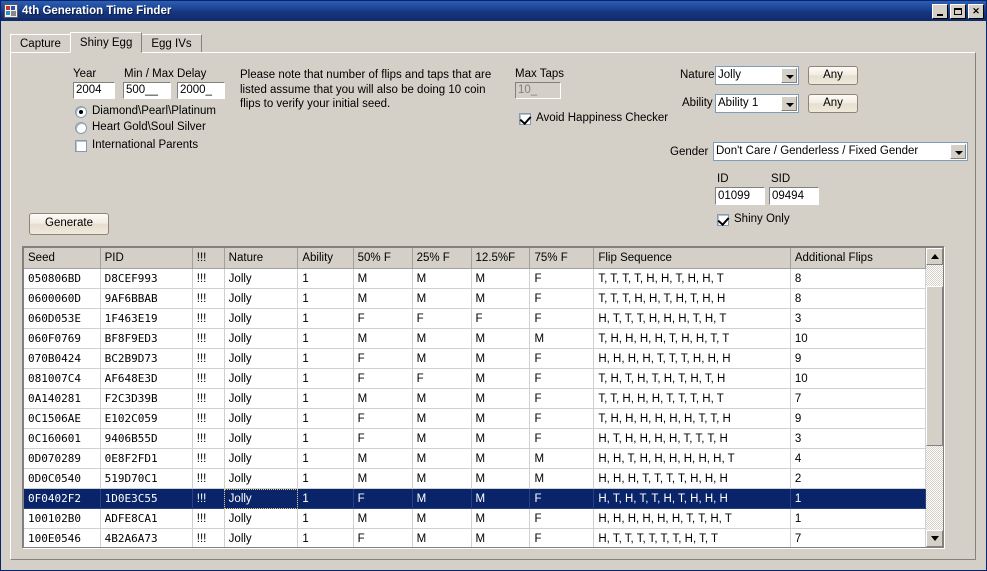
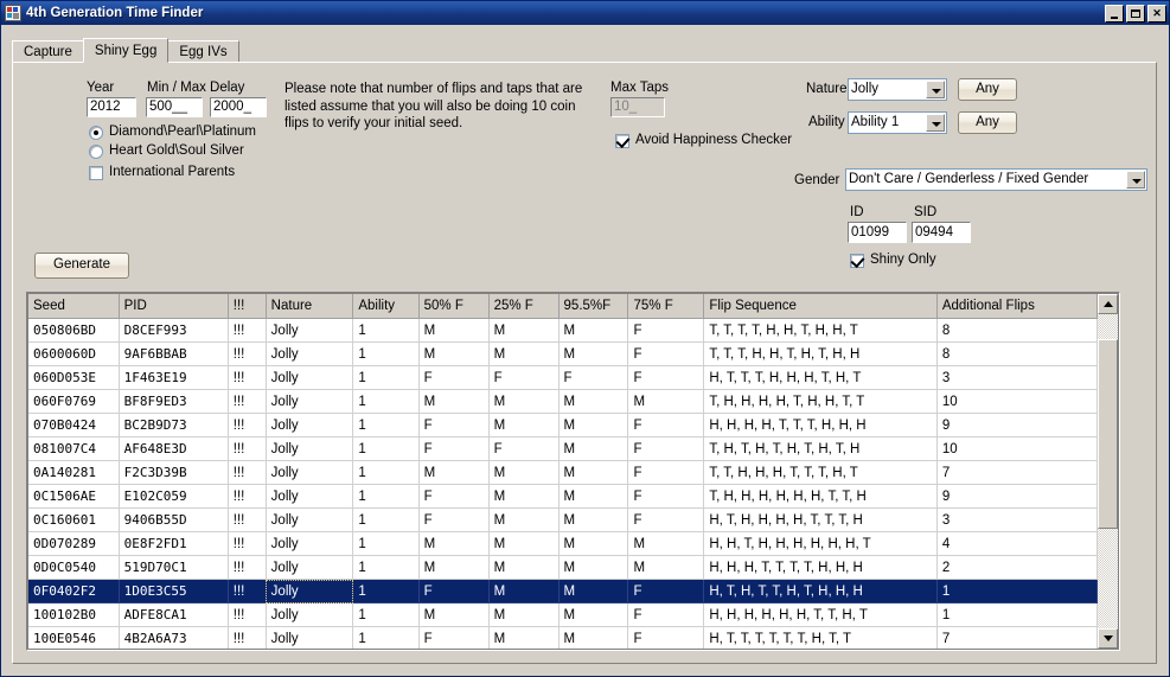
  4th Generation Time Finder
  ✕
  Capture
  Shiny Egg
  Egg IVs
  Year
  Min / Max Delay
- 2004
+ 2012
  500__
  2000_
  Diamond\Pearl\Platinum
  Heart Gold\Soul Silver
  International Parents
  Please note that number of flips and taps that are listed assume that you will also be doing 10 coin flips to verify your initial seed.
  Max Taps
  10_
  Avoid Happiness Checker
  Nature
  Jolly
  Any
  Ability
  Ability 1
  Any
  Gender
  Don't Care / Genderless / Fixed Gender
  ID
  SID
  01099
  09494
  Shiny Only
  Generate
- Seed	PID	!!!	Nature	Ability	50% F	25% F	12.5%F	75% F	Flip Sequence	Additional Flips
+ Seed	PID	!!!	Nature	Ability	50% F	25% F	95.5%F	75% F	Flip Sequence	Additional Flips
  050806BD	D8CEF993	!!!	Jolly	1	M	M	M	F	T, T, T, T, H, H, T, H, H, T	8
  0600060D	9AF6BBAB	!!!	Jolly	1	M	M	M	F	T, T, T, H, H, T, H, T, H, H	8
  060D053E	1F463E19	!!!	Jolly	1	F	F	F	F	H, T, T, T, H, H, H, T, H, T	3
  060F0769	BF8F9ED3	!!!	Jolly	1	M	M	M	M	T, H, H, H, H, T, H, H, T, T	10
  070B0424	BC2B9D73	!!!	Jolly	1	F	M	M	F	H, H, H, H, T, T, T, H, H, H	9
  081007C4	AF648E3D	!!!	Jolly	1	F	F	M	F	T, H, T, H, T, H, T, H, T, H	10
  0A140281	F2C3D39B	!!!	Jolly	1	M	M	M	F	T, T, H, H, H, T, T, T, H, T	7
  0C1506AE	E102C059	!!!	Jolly	1	F	M	M	F	T, H, H, H, H, H, H, T, T, H	9
  0C160601	9406B55D	!!!	Jolly	1	F	M	M	F	H, T, H, H, H, H, T, T, T, H	3
  0D070289	0E8F2FD1	!!!	Jolly	1	M	M	M	M	H, H, T, H, H, H, H, H, H, T	4
  0D0C0540	519D70C1	!!!	Jolly	1	M	M	M	M	H, H, H, T, T, T, T, H, H, H	2
  0F0402F2	1D0E3C55	!!!	Jolly	1	F	M	M	F	H, T, H, T, T, H, T, H, H, H	1
  100102B0	ADFE8CA1	!!!	Jolly	1	M	M	M	F	H, H, H, H, H, H, T, T, H, T	1
  100E0546	4B2A6A73	!!!	Jolly	1	F	M	M	F	H, T, T, T, T, T, T, H, T, T	7
